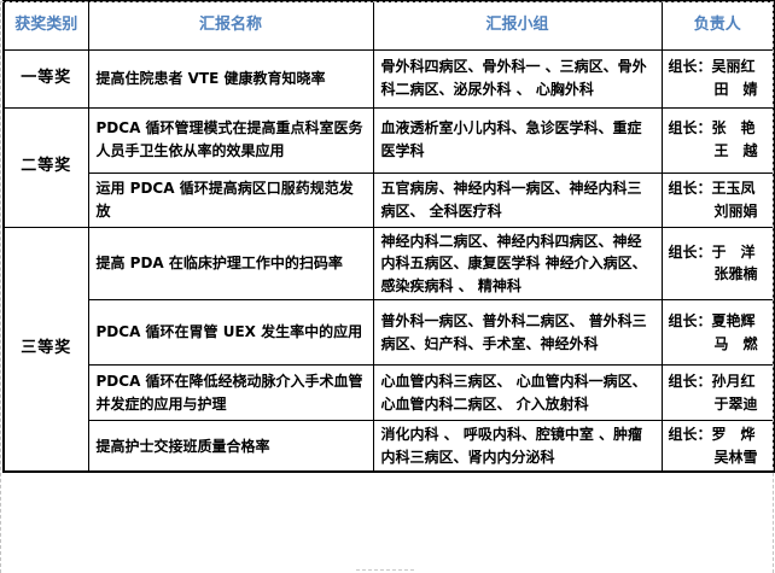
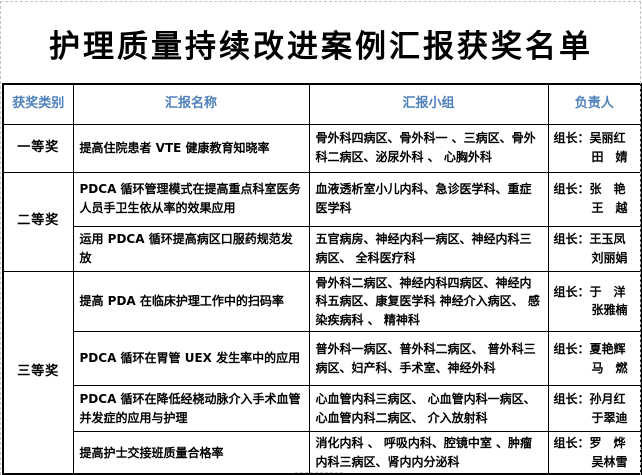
+ 护理质量持续改进案例汇报获奖名单
  获奖类别	汇报名称	汇报小组	负责人
  一等奖	提高住院患者 VTE 健康教育知晓率	骨外科四病区、骨外科一 、三病区、骨外科二病区、泌尿外科 、 心胸外科	组长：吴丽红 田 婧
  二等奖	PDCA 循环管理模式在提高重点科室医务人员手卫生依从率的效果应用	血液透析室小儿内科、急诊医学科、重症医学科	组长：张 艳 王 越
  运用 PDCA 循环提高病区口服药规范发放	五官病房、神经内科一病区、神经内科三病区、 全科医疗科	组长：王玉凤 刘丽娟
- 三等奖	提高 PDA 在临床护理工作中的扫码率	神经内科二病区、神经内科四病区、神经内科五病区、康复医学科 神经介入病区、 感染疾病科 、 精神科	组长：于 洋 张雅楠
+ 三等奖	提高 PDA 在临床护理工作中的扫码率	骨外科二病区、神经内科四病区、神经内科五病区、康复医学科 神经介入病区、 感染疾病科 、 精神科	组长：于 洋 张雅楠
  PDCA 循环在胃管 UEX 发生率中的应用	普外科一病区、普外科二病区、 普外科三病区、妇产科、手术室、神经外科	组长：夏艳辉 马 燃
  PDCA 循环在降低经桡动脉介入手术血管并发症的应用与护理	心血管内科三病区、 心血管内科一病区、心血管内科二病区、 介入放射科	组长：孙月红 于翠迪
  提高护士交接班质量合格率	消化内科 、 呼吸内科、腔镜中室 、肿瘤内科三病区、肾内内分泌科	组长：罗 烨 吴林雪
